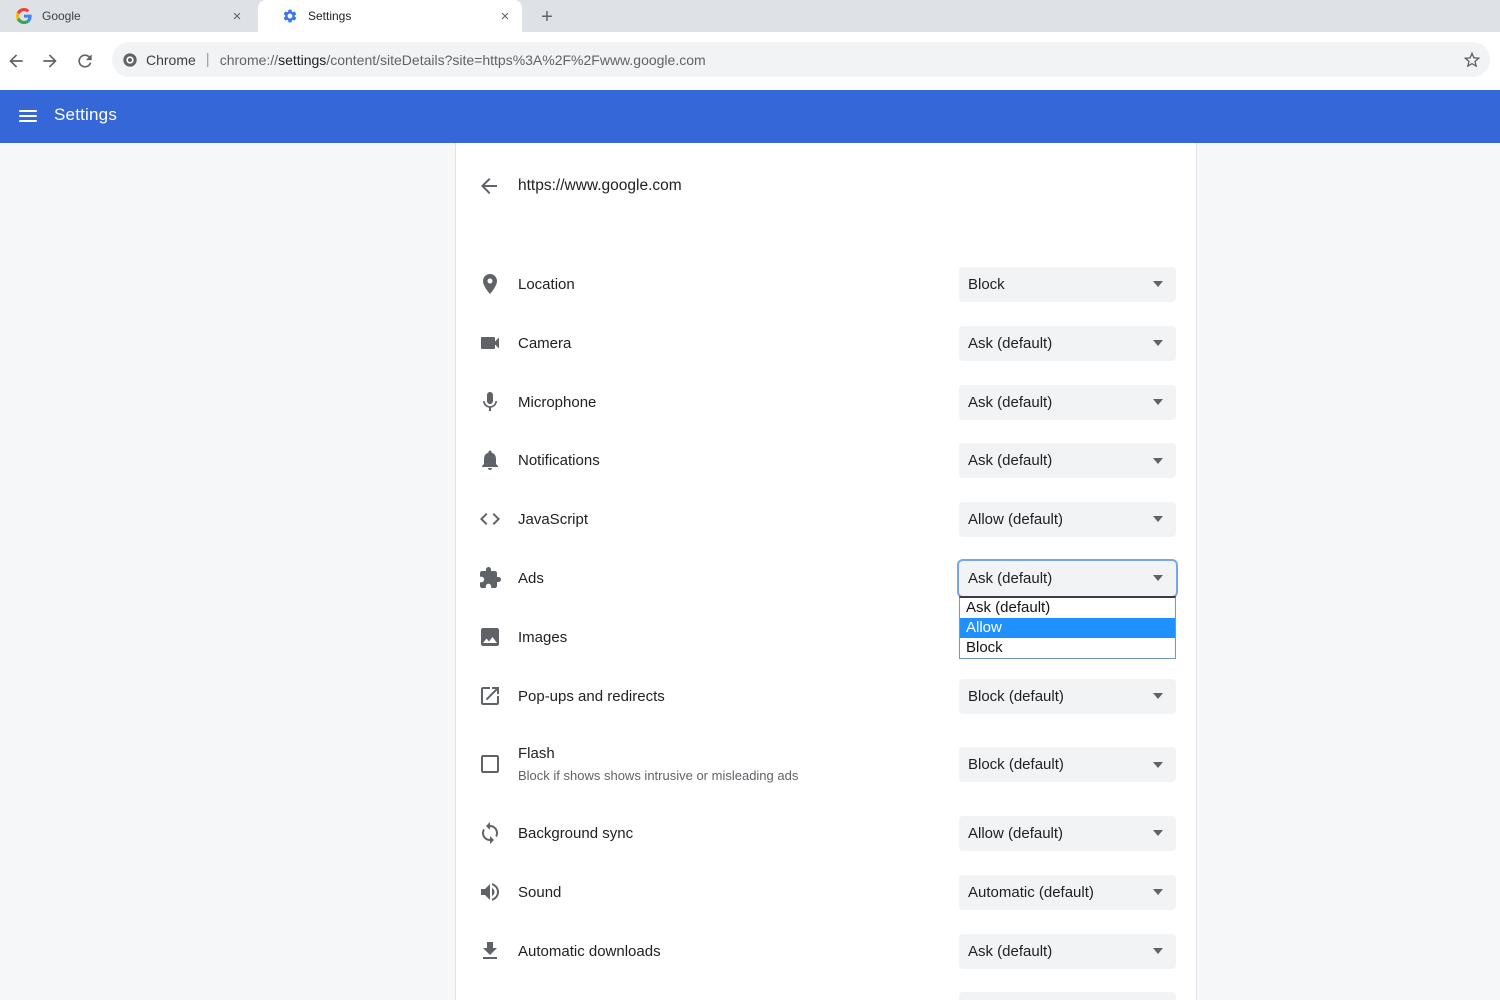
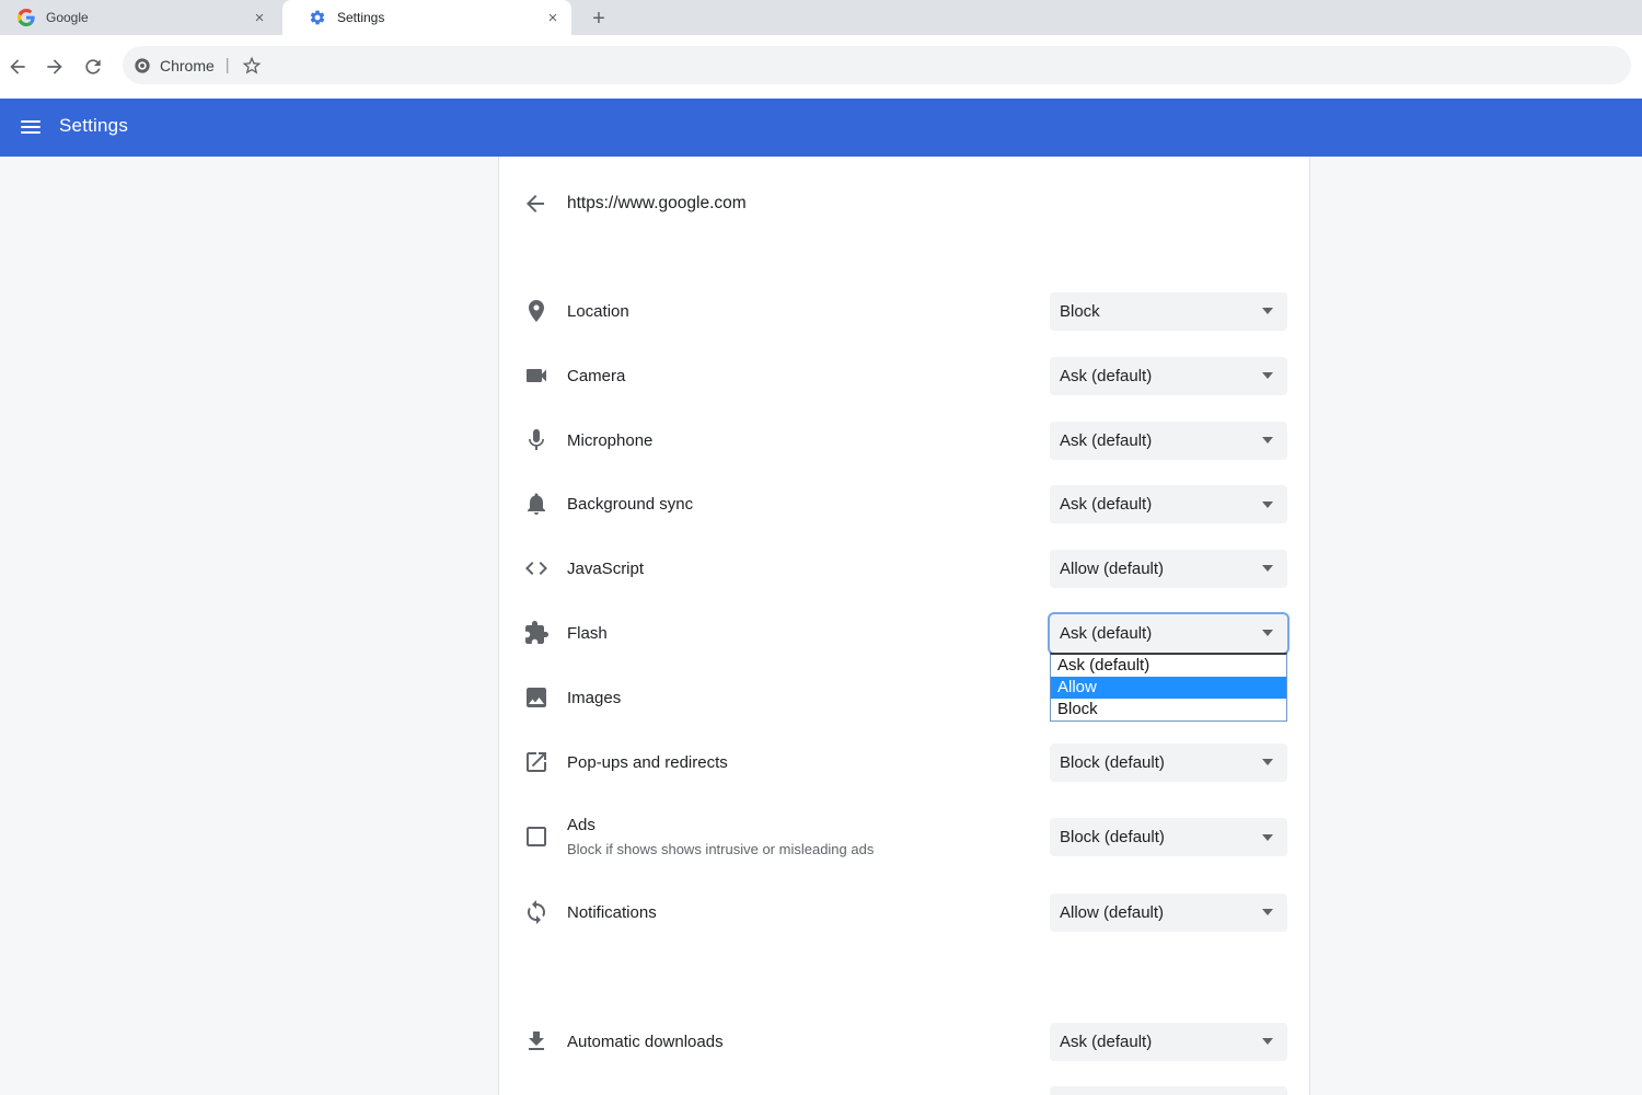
  Google
  ×
  Settings
  ×
  +
  Chrome
  |
- chrome://settings/content/siteDetails?site=https%3A%2F%2Fwww.google.com
  Settings
  https://www.google.com
  Location
  Block
  Camera
  Ask (default)
  Microphone
  Ask (default)
- Notifications
+ Background sync
  Ask (default)
  JavaScript
  Allow (default)
- Ads
+ Flash
  Ask (default)
  Images
  Ask (default)
  Allow
  Block
  Pop-ups and redirects
  Block (default)
- Flash
+ Ads
  Block if shows shows intrusive or misleading ads
  Block (default)
- Background sync
+ Notifications
  Allow (default)
- Sound
- Automatic (default)
  Automatic downloads
  Ask (default)
